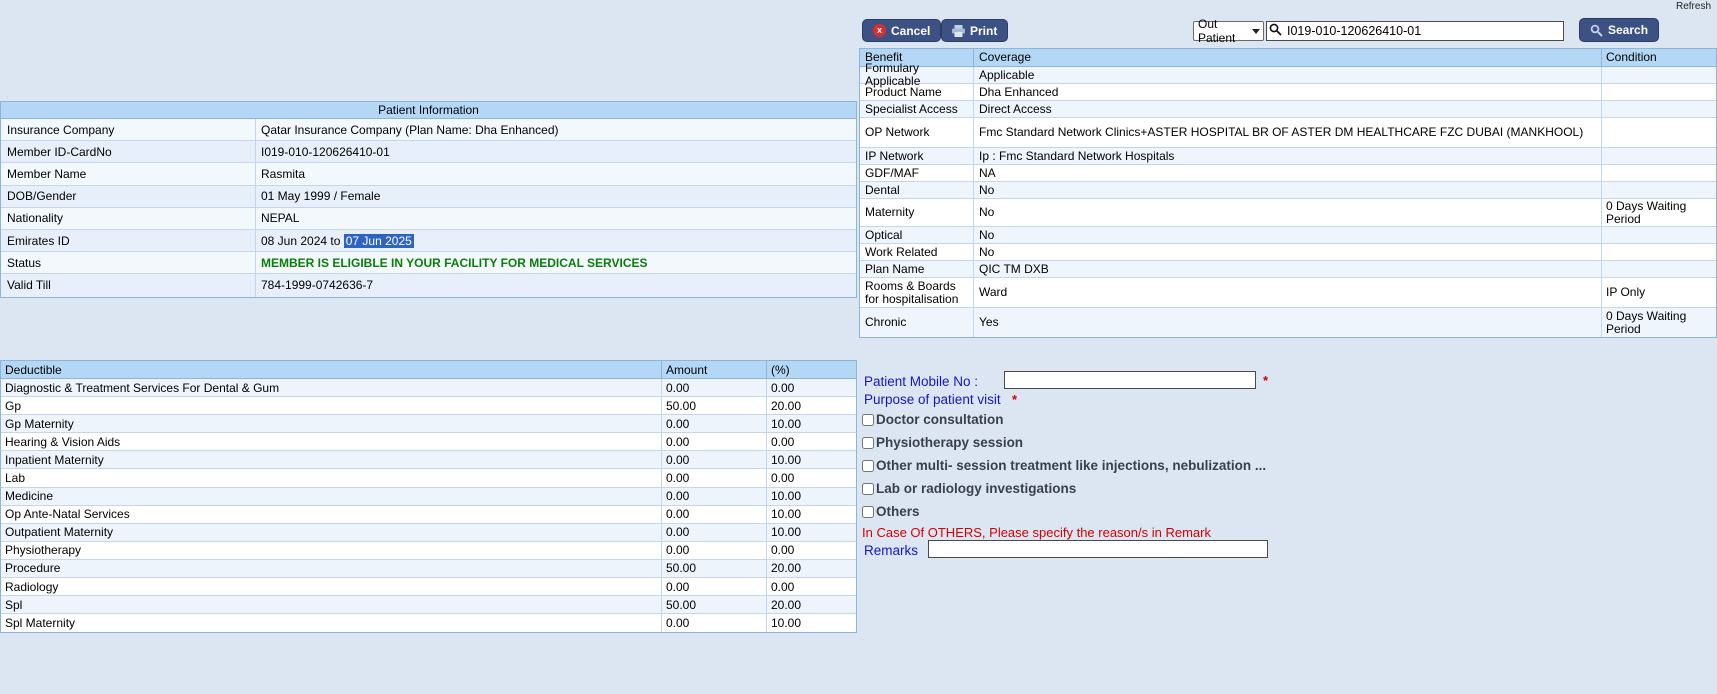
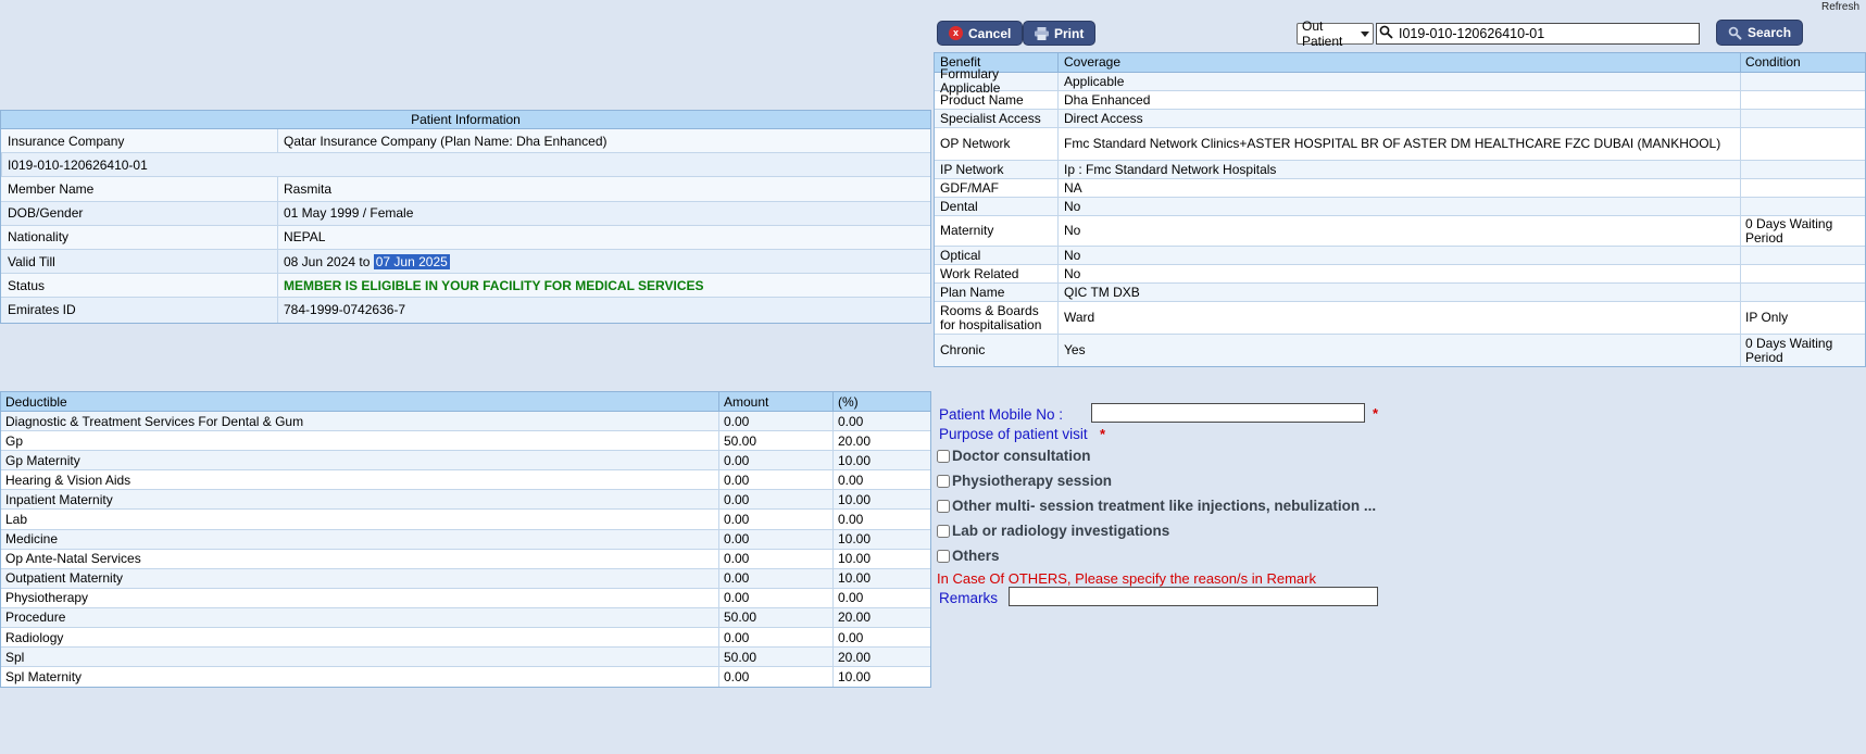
  Refresh
  x
  Cancel
  Print
  Out Patient
  I019-010-120626410-01
  Search
  Patient Information
  Insurance Company
  Qatar Insurance Company (Plan Name: Dha Enhanced)
- Member ID-CardNo
  I019-010-120626410-01
  Member Name
  Rasmita
  DOB/Gender
  01 May 1999 / Female
  Nationality
  NEPAL
- Emirates ID
+ Valid Till
  08 Jun 2024 to
  07 Jun 2025
  Status
  MEMBER IS ELIGIBLE IN YOUR FACILITY FOR MEDICAL SERVICES
- Valid Till
+ Emirates ID
  784-1999-0742636-7
  Deductible
  Amount
  (%)
  Diagnostic & Treatment Services For Dental & Gum
  0.00
  0.00
  Gp
  50.00
  20.00
  Gp Maternity
  0.00
  10.00
  Hearing & Vision Aids
  0.00
  0.00
  Inpatient Maternity
  0.00
  10.00
  Lab
  0.00
  0.00
  Medicine
  0.00
  10.00
  Op Ante-Natal Services
  0.00
  10.00
  Outpatient Maternity
  0.00
  10.00
  Physiotherapy
  0.00
  0.00
  Procedure
  50.00
  20.00
  Radiology
  0.00
  0.00
  Spl
  50.00
  20.00
  Spl Maternity
  0.00
  10.00
  Benefit
  Coverage
  Condition
  Formulary Applicable
  Applicable
  Product Name
  Dha Enhanced
  Specialist Access
  Direct Access
  OP Network
  Fmc Standard Network Clinics+ASTER HOSPITAL BR OF ASTER DM HEALTHCARE FZC DUBAI (MANKHOOL)
  IP Network
  Ip : Fmc Standard Network Hospitals
  GDF/MAF
  NA
  Dental
  No
  Maternity
  No
  0 Days Waiting Period
  Optical
  No
  Work Related
  No
  Plan Name
  QIC TM DXB
  Rooms & Boards for hospitalisation
  Ward
  IP Only
  Chronic
  Yes
  0 Days Waiting Period
  Patient Mobile No :
  *
  Purpose of patient visit
  *
  Doctor consultation
  Physiotherapy session
  Other multi- session treatment like injections, nebulization ...
  Lab or radiology investigations
  Others
  In Case Of OTHERS, Please specify the reason/s in Remark
  Remarks
